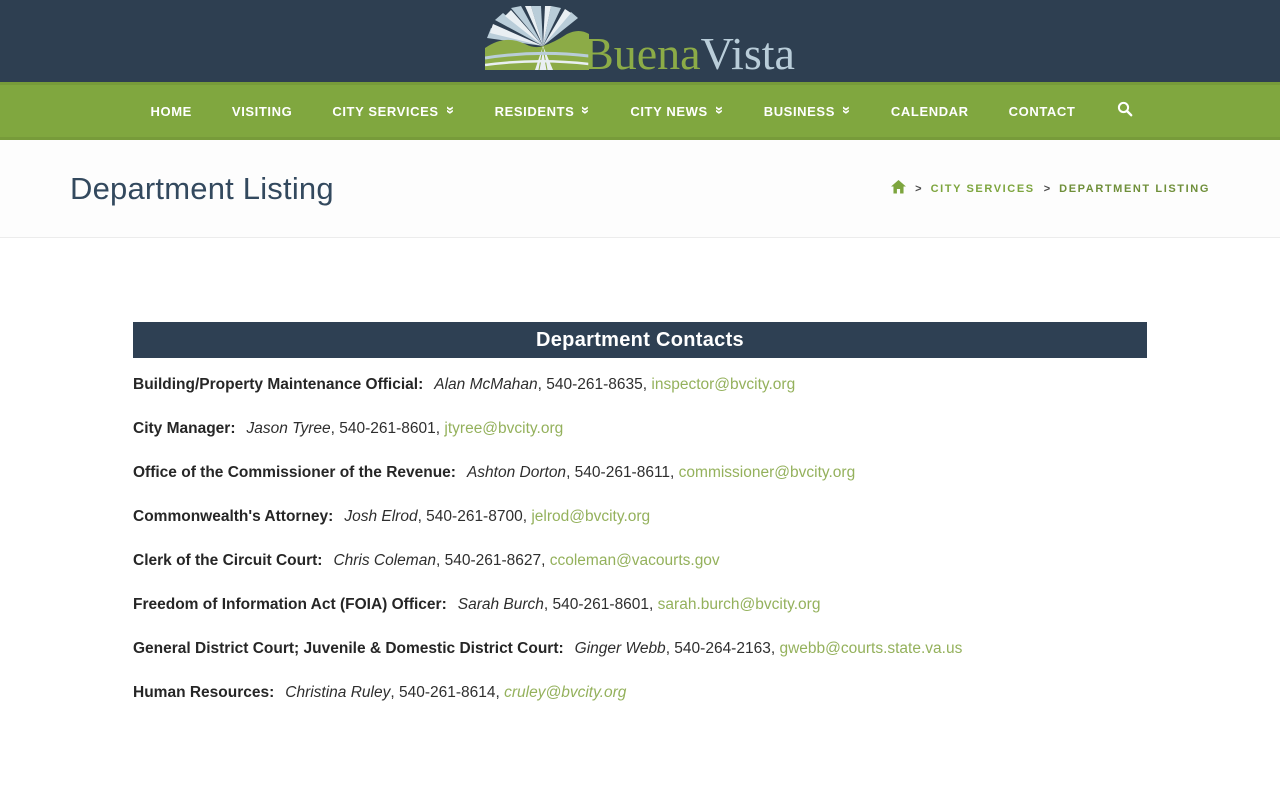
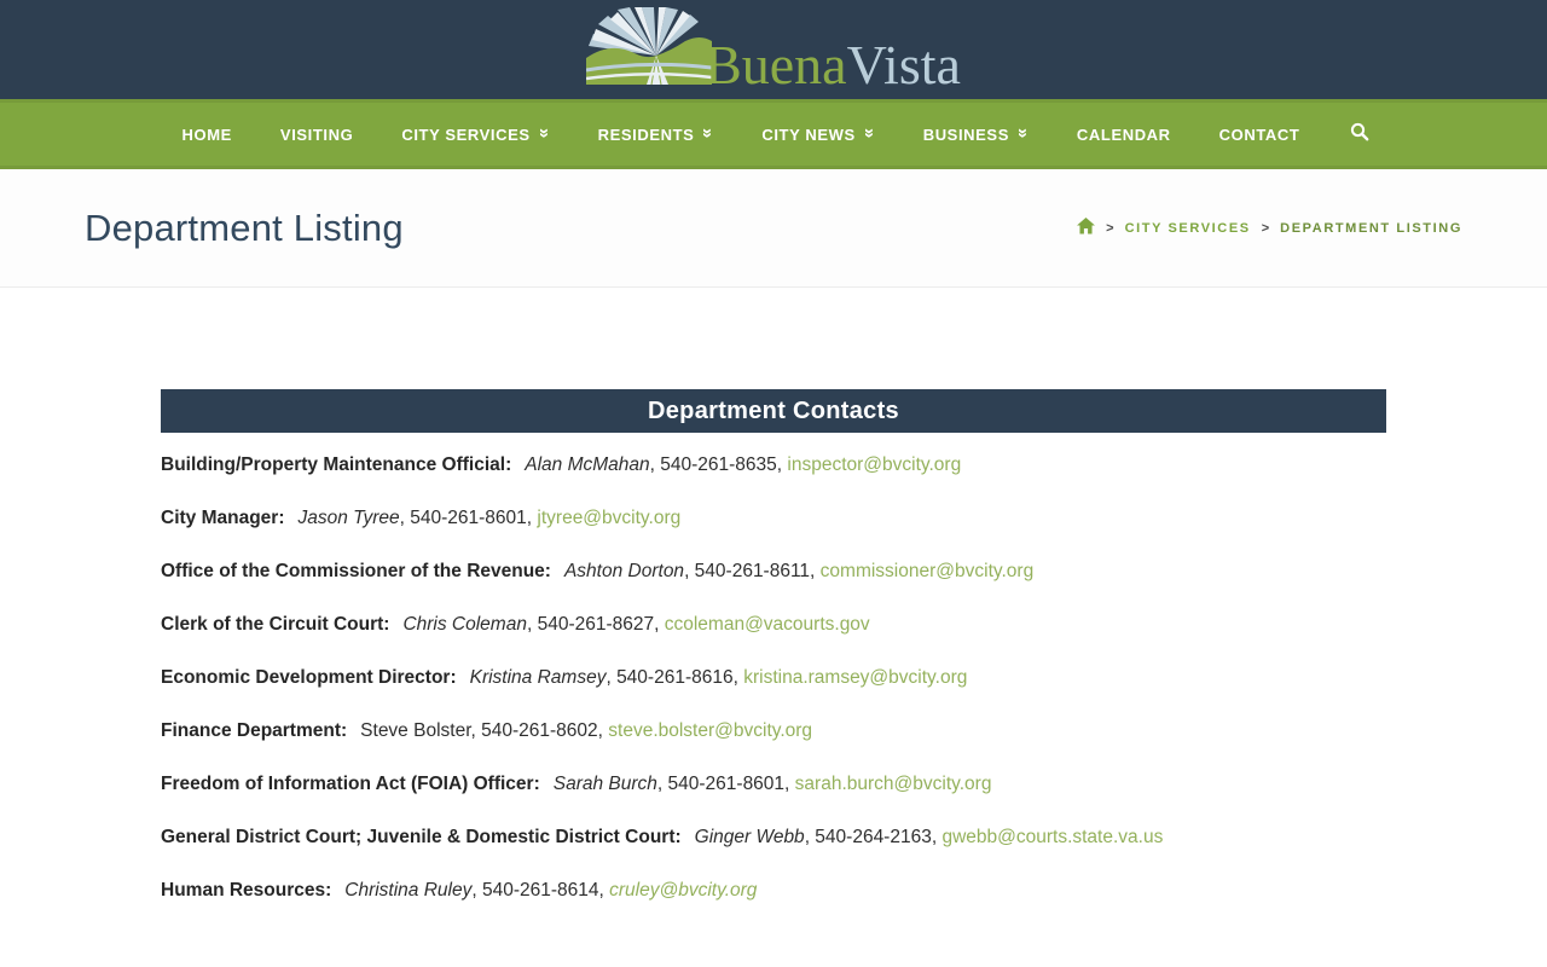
  BuenaVista
  HOME
  VISITING
  CITY SERVICES
  RESIDENTS
  CITY NEWS
  BUSINESS
  CALENDAR
  CONTACT
  Department Listing
  >
  CITY SERVICES
  >
  DEPARTMENT LISTING
  Department Contacts
  Building/Property Maintenance Official: Alan McMahan, 540-261-8635, inspector@bvcity.org
  City Manager: Jason Tyree, 540-261-8601, jtyree@bvcity.org
  Office of the Commissioner of the Revenue: Ashton Dorton, 540-261-8611, commissioner@bvcity.org
- Commonwealth's Attorney: Josh Elrod, 540-261-8700, jelrod@bvcity.org
  Clerk of the Circuit Court: Chris Coleman, 540-261-8627, ccoleman@vacourts.gov
+ Economic Development Director: Kristina Ramsey, 540-261-8616, kristina.ramsey@bvcity.org
+ Finance Department: Steve Bolster, 540-261-8602, steve.bolster@bvcity.org
  Freedom of Information Act (FOIA) Officer: Sarah Burch, 540-261-8601, sarah.burch@bvcity.org
  General District Court; Juvenile & Domestic District Court: Ginger Webb, 540-264-2163, gwebb@courts.state.va.us
  Human Resources: Christina Ruley, 540-261-8614, cruley@bvcity.org
